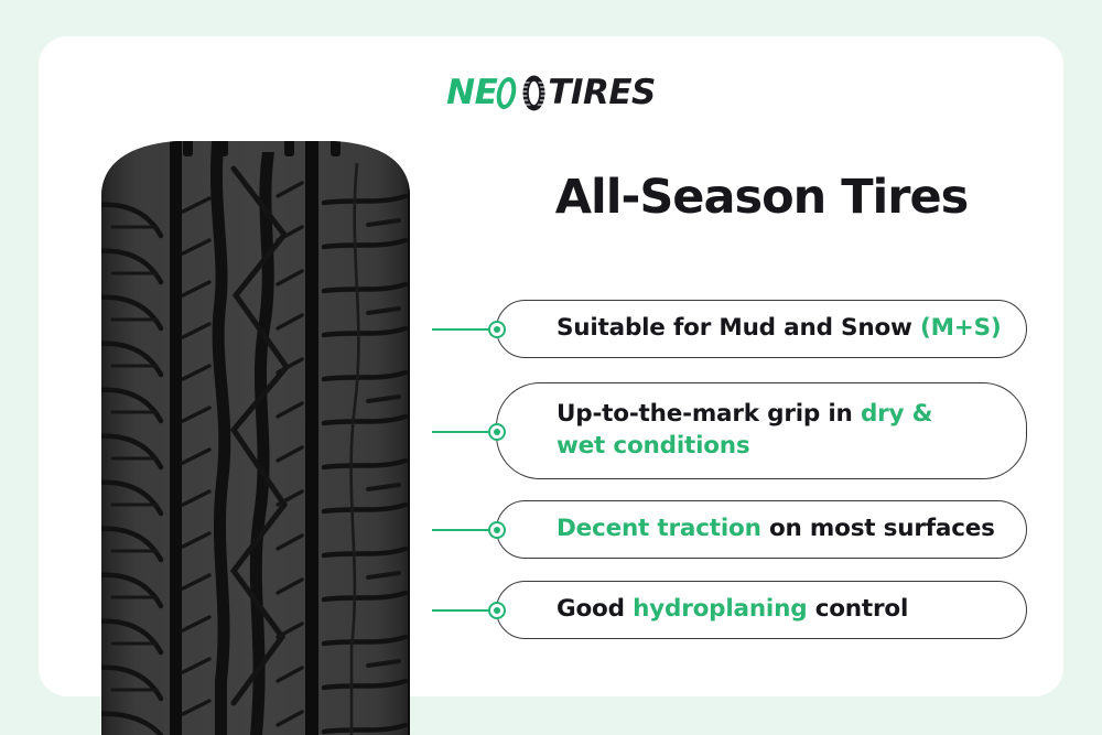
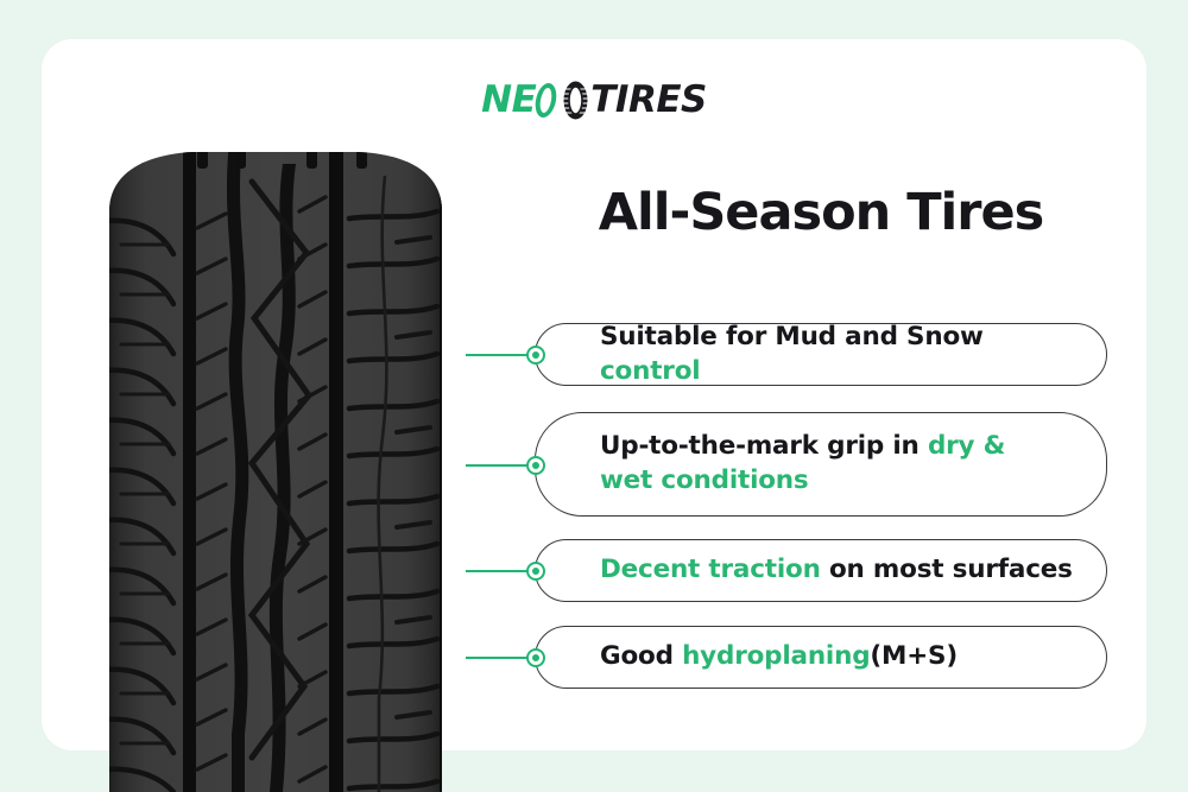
  NE
  TIRES
  All-Season Tires
- Suitable for Mud and Snow (M+S)
+ Suitable for Mud and Snow control
  Up-to-the-mark grip in dry &
  wet conditions
  Decent traction on most surfaces
- Good hydroplaning control
+ Good hydroplaning(M+S)
